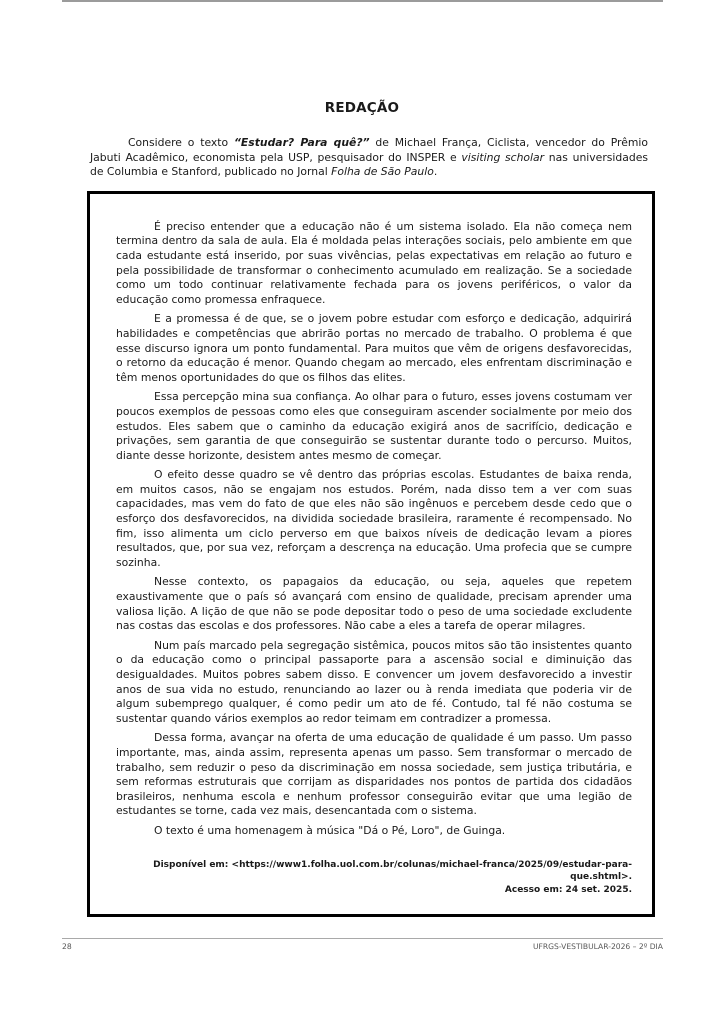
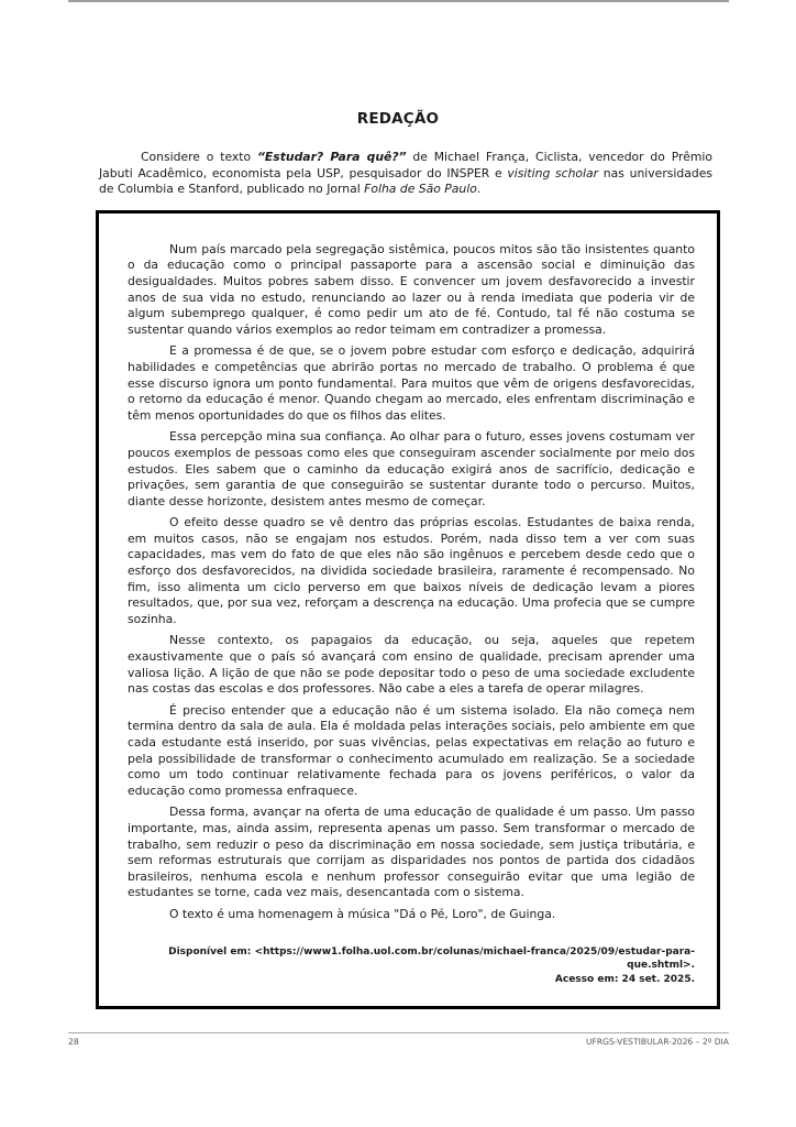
  REDAÇÃO
  Considere o texto “Estudar? Para quê?” de Michael França, Ciclista, vencedor do Prêmio Jabuti Acadêmico, economista pela USP, pesquisador do INSPER e visiting scholar nas universidades de Columbia e Stanford, publicado no Jornal Folha de São Paulo.
- É preciso entender que a educação não é um sistema isolado. Ela não começa nem termina dentro da sala de aula. Ela é moldada pelas interações sociais, pelo ambiente em que cada estudante está inserido, por suas vivências, pelas expectativas em relação ao futuro e pela possibilidade de transformar o conhecimento acumulado em realização. Se a sociedade como um todo continuar relativamente fechada para os jovens periféricos, o valor da educação como promessa enfraquece.
+ Num país marcado pela segregação sistêmica, poucos mitos são tão insistentes quanto o da educação como o principal passaporte para a ascensão social e diminuição das desigualdades. Muitos pobres sabem disso. E convencer um jovem desfavorecido a investir anos de sua vida no estudo, renunciando ao lazer ou à renda imediata que poderia vir de algum subemprego qualquer, é como pedir um ato de fé. Contudo, tal fé não costuma se sustentar quando vários exemplos ao redor teimam em contradizer a promessa.
  E a promessa é de que, se o jovem pobre estudar com esforço e dedicação, adquirirá habilidades e competências que abrirão portas no mercado de trabalho. O problema é que esse discurso ignora um ponto fundamental. Para muitos que vêm de origens desfavorecidas, o retorno da educação é menor. Quando chegam ao mercado, eles enfrentam discriminação e têm menos oportunidades do que os filhos das elites.
  Essa percepção mina sua confiança. Ao olhar para o futuro, esses jovens costumam ver poucos exemplos de pessoas como eles que conseguiram ascender socialmente por meio dos estudos. Eles sabem que o caminho da educação exigirá anos de sacrifício, dedicação e privações, sem garantia de que conseguirão se sustentar durante todo o percurso. Muitos, diante desse horizonte, desistem antes mesmo de começar.
  O efeito desse quadro se vê dentro das próprias escolas. Estudantes de baixa renda, em muitos casos, não se engajam nos estudos. Porém, nada disso tem a ver com suas capacidades, mas vem do fato de que eles não são ingênuos e percebem desde cedo que o esforço dos desfavorecidos, na dividida sociedade brasileira, raramente é recompensado. No fim, isso alimenta um ciclo perverso em que baixos níveis de dedicação levam a piores resultados, que, por sua vez, reforçam a descrença na educação. Uma profecia que se cumpre sozinha.
  Nesse contexto, os papagaios da educação, ou seja, aqueles que repetem exaustivamente que o país só avançará com ensino de qualidade, precisam aprender uma valiosa lição. A lição de que não se pode depositar todo o peso de uma sociedade excludente nas costas das escolas e dos professores. Não cabe a eles a tarefa de operar milagres.
- Num país marcado pela segregação sistêmica, poucos mitos são tão insistentes quanto o da educação como o principal passaporte para a ascensão social e diminuição das desigualdades. Muitos pobres sabem disso. E convencer um jovem desfavorecido a investir anos de sua vida no estudo, renunciando ao lazer ou à renda imediata que poderia vir de algum subemprego qualquer, é como pedir um ato de fé. Contudo, tal fé não costuma se sustentar quando vários exemplos ao redor teimam em contradizer a promessa.
+ É preciso entender que a educação não é um sistema isolado. Ela não começa nem termina dentro da sala de aula. Ela é moldada pelas interações sociais, pelo ambiente em que cada estudante está inserido, por suas vivências, pelas expectativas em relação ao futuro e pela possibilidade de transformar o conhecimento acumulado em realização. Se a sociedade como um todo continuar relativamente fechada para os jovens periféricos, o valor da educação como promessa enfraquece.
  Dessa forma, avançar na oferta de uma educação de qualidade é um passo. Um passo importante, mas, ainda assim, representa apenas um passo. Sem transformar o mercado de trabalho, sem reduzir o peso da discriminação em nossa sociedade, sem justiça tributária, e sem reformas estruturais que corrijam as disparidades nos pontos de partida dos cidadãos brasileiros, nenhuma escola e nenhum professor conseguirão evitar que uma legião de estudantes se torne, cada vez mais, desencantada com o sistema.
  O texto é uma homenagem à música "Dá o Pé, Loro", de Guinga.
  Disponível em: <https://www1.folha.uol.com.br/colunas/michael-franca/2025/09/estudar-para-que.shtml>.
  Acesso em: 24 set. 2025.
  28
  UFRGS-VESTIBULAR-2026 – 2º DIA
